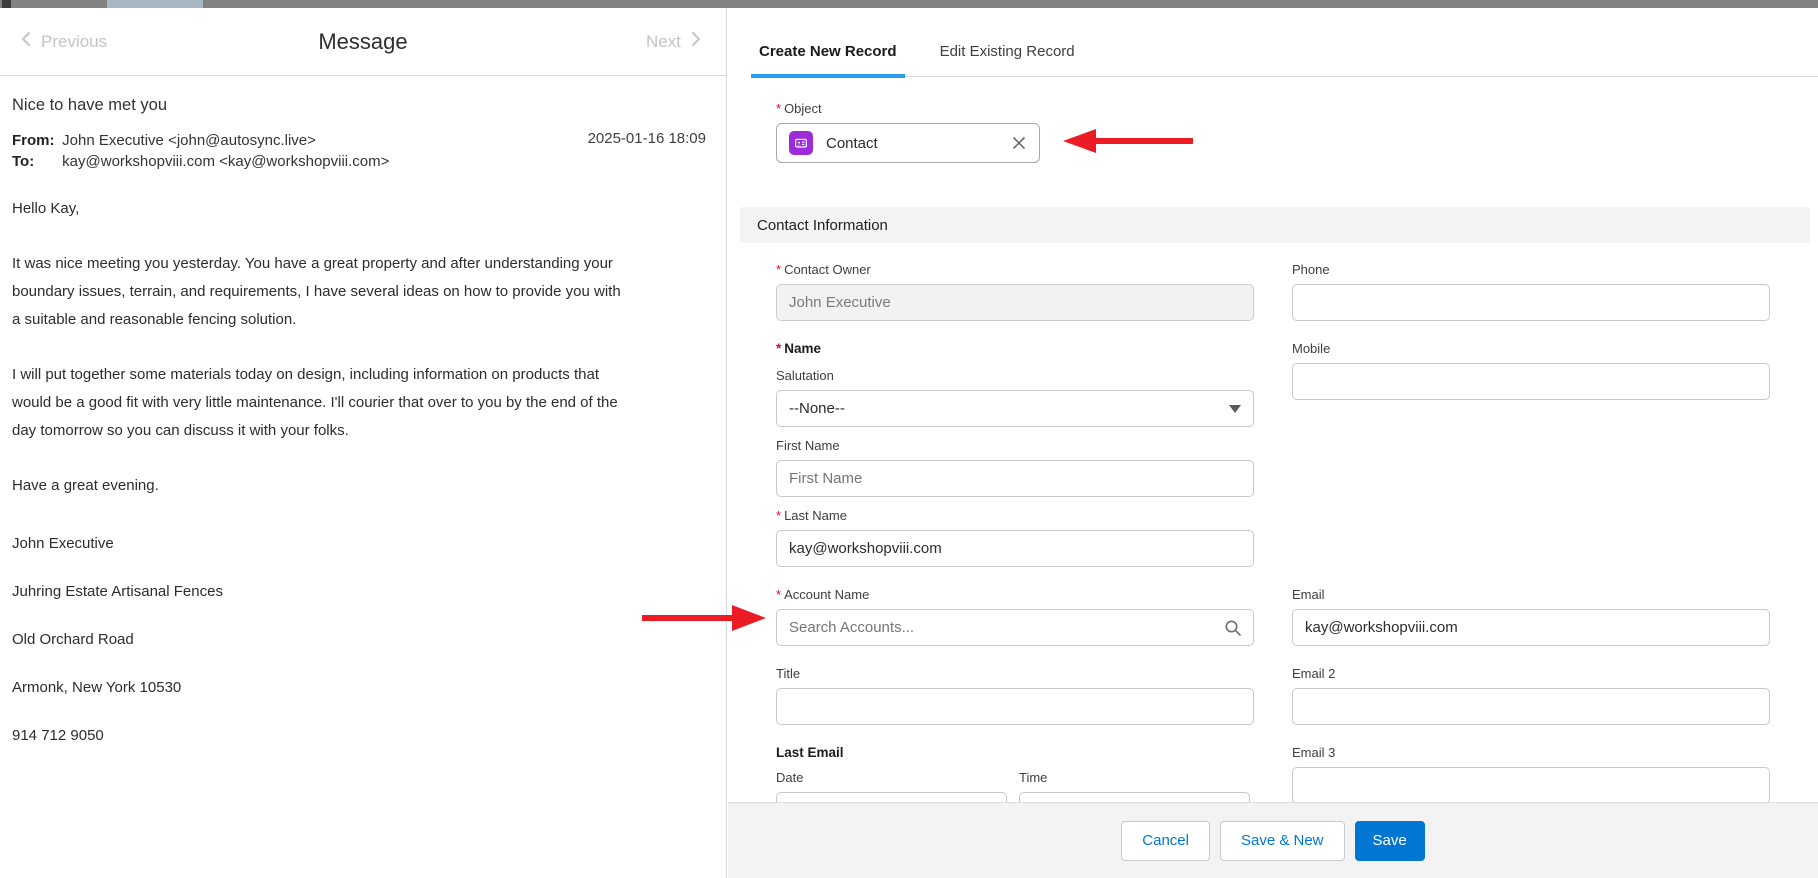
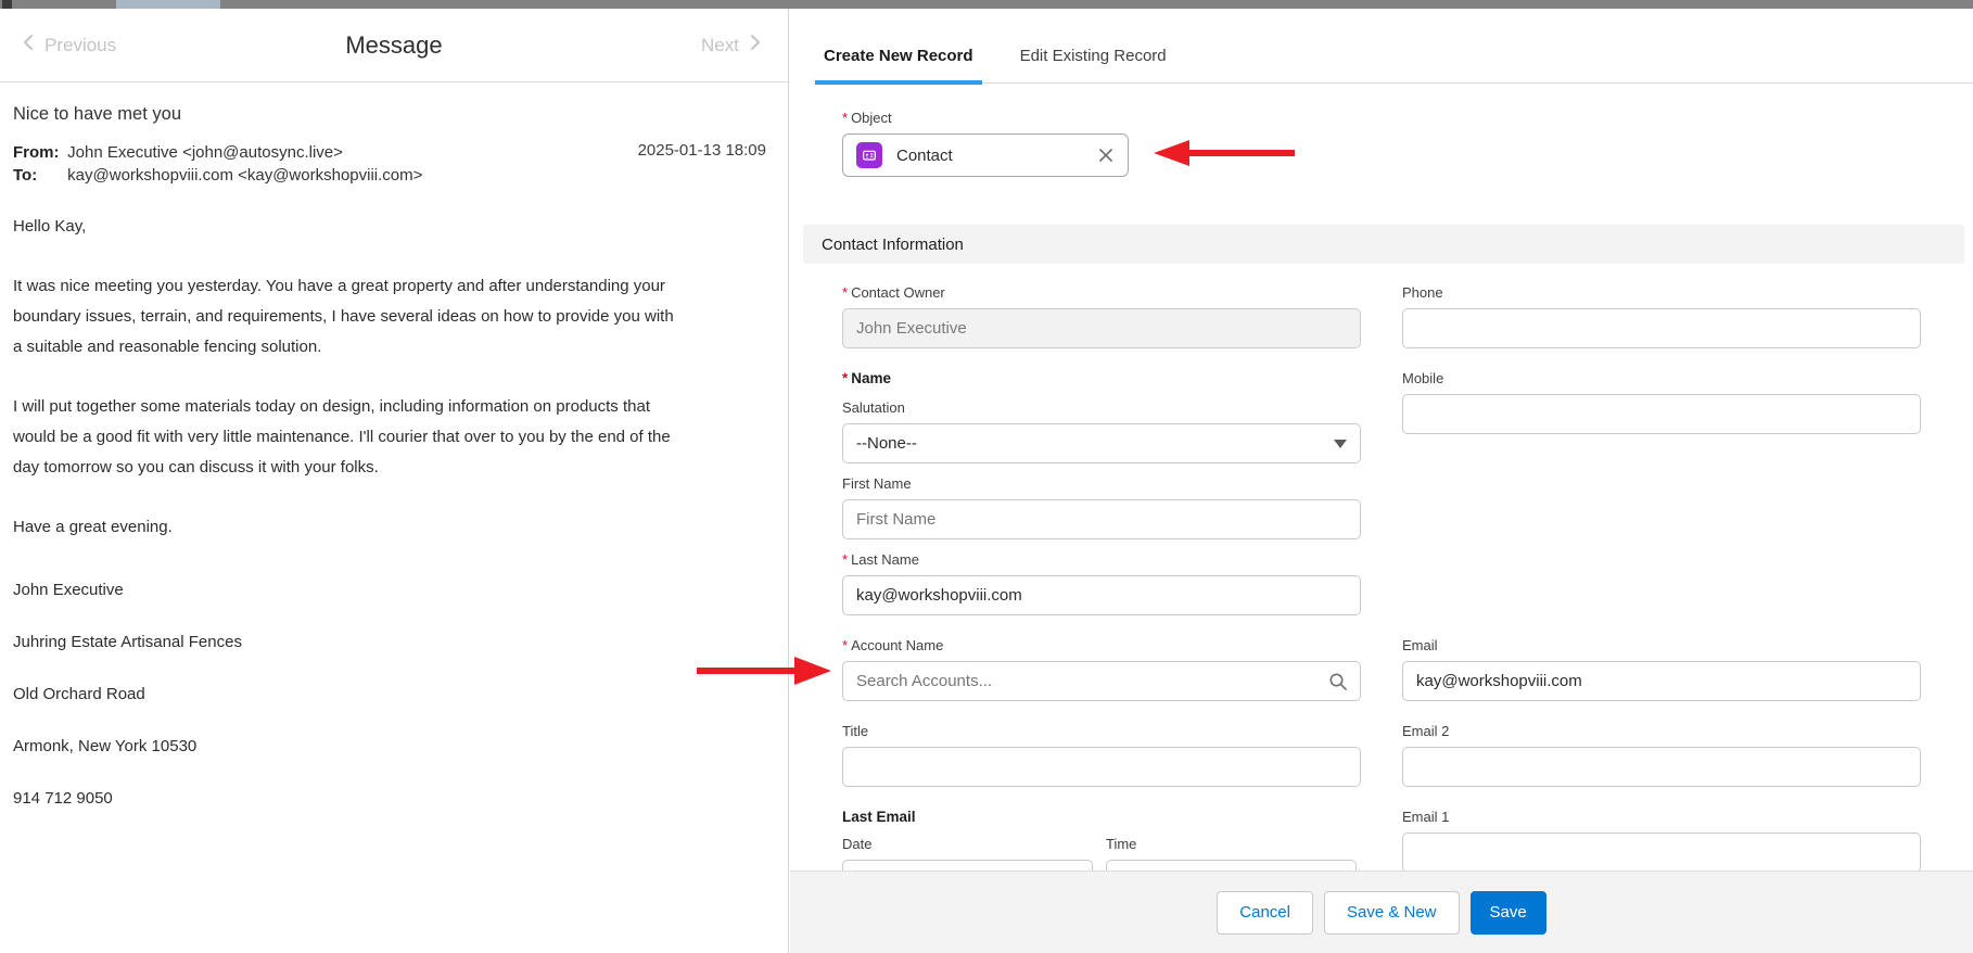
  Previous
  Message
  Next
  Nice to have met you
  From: John Executive <john@autosync.live>
  To: kay@workshopviii.com <kay@workshopviii.com>
- 2025-01-16 18:09
+ 2025-01-13 18:09
  Hello Kay,
  It was nice meeting you yesterday. You have a great property and after understanding your boundary issues, terrain, and requirements, I have several ideas on how to provide you with a suitable and reasonable fencing solution.
  I will put together some materials today on design, including information on products that would be a good fit with very little maintenance. I'll courier that over to you by the end of the day tomorrow so you can discuss it with your folks.
  Have a great evening.
  John Executive
  Juhring Estate Artisanal Fences
  Old Orchard Road
  Armonk, New York 10530
  914 712 9050
  Create New Record
  Edit Existing Record
  * Object
  Contact
  Contact Information
  * Contact Owner
  John Executive
  Phone
  * Name
  Salutation
  --None--
  First Name
  First Name
  * Last Name
  kay@workshopviii.com
  Mobile
  * Account Name
  Search Accounts...
  Email
  kay@workshopviii.com
  Title
  Email 2
  Last Email
  Date
  Time
- Email 3
+ Email 1
  Cancel
  Save & New
  Save
